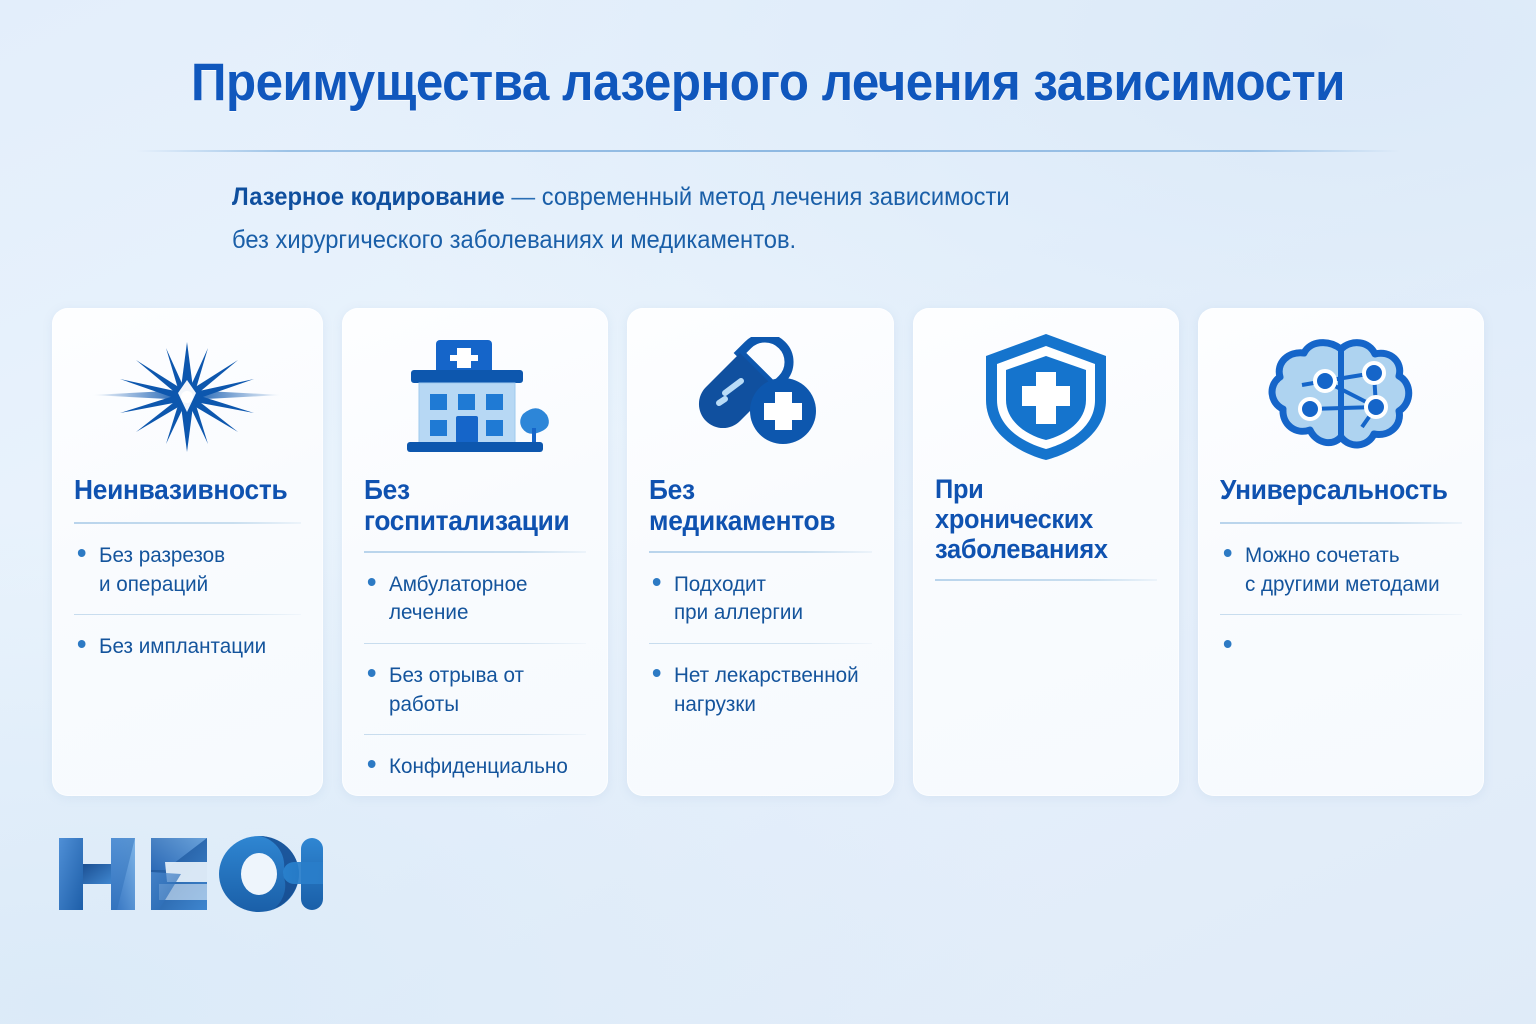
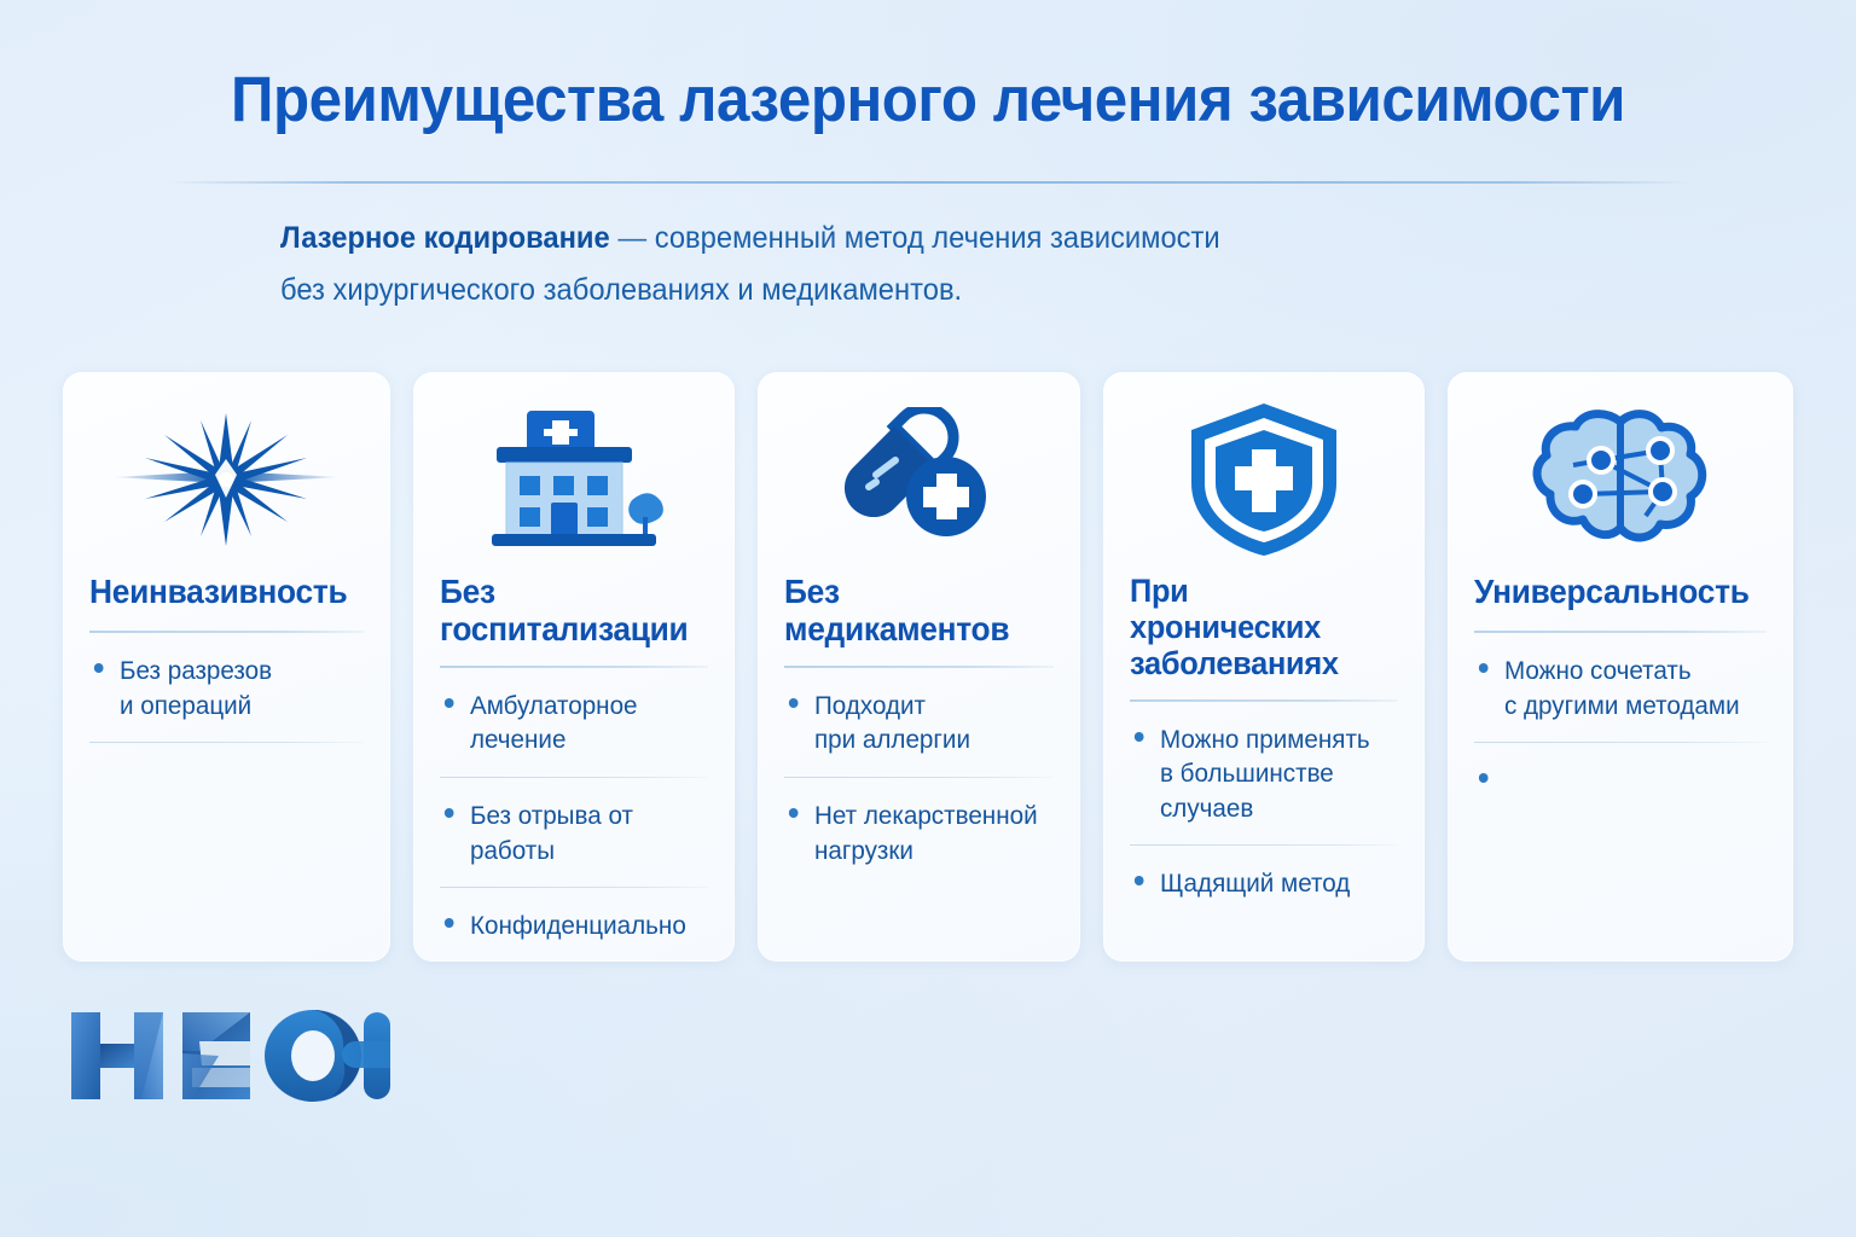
  Преимущества лазерного лечения зависимости
  Лазерное кодирование — современный метод лечения зависимости
  без хирургического заболеваниях и медикаментов.
  Неинвазивность
  Без разрезов
  и операций
- Без имплантации
  Без госпитализации
  Амбулаторное
  лечение
  Без отрыва от работы
  Конфиденциально
  Без медикаментов
  Подходит
  при аллергии
  Нет лекарственной
  нагрузки
  При хронических
  заболеваниях
+ Можно применять
+ в большинстве случаев
+ Щадящий метод
  Универсальность
  Можно сочетать
  с другими методами
